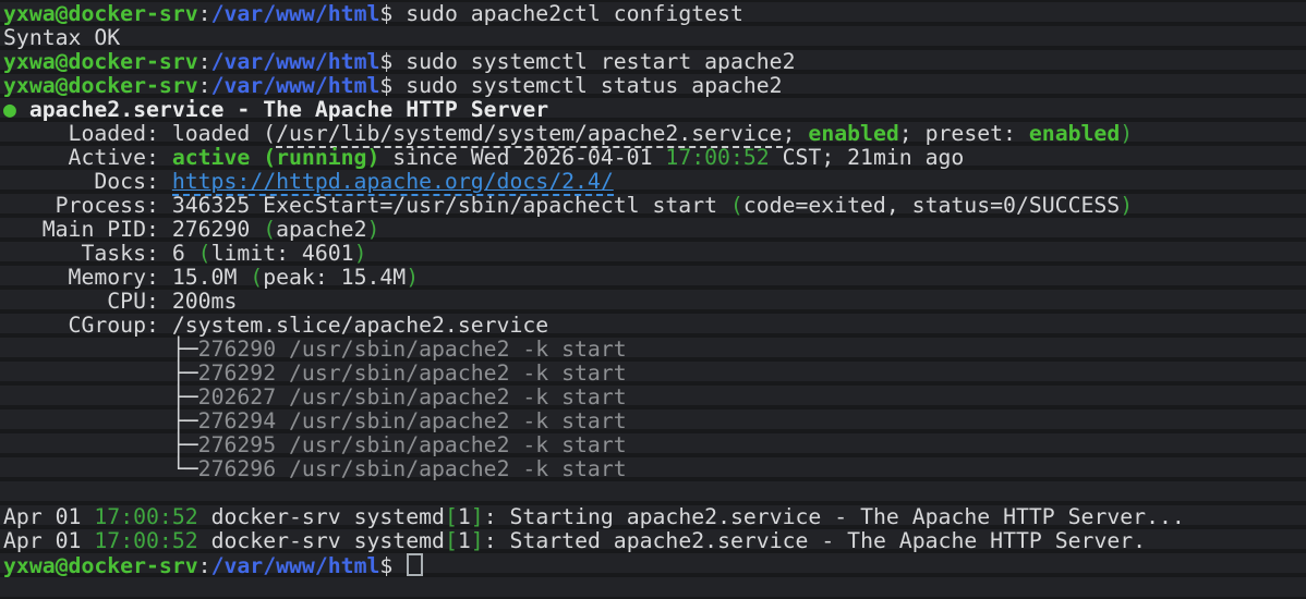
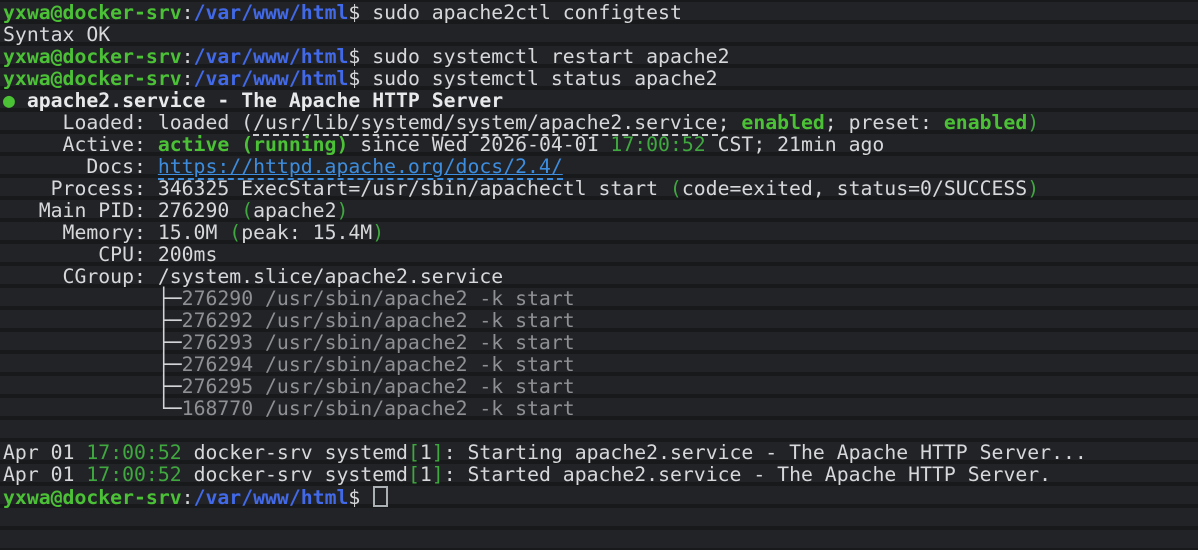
  yxwa@docker-srv:/var/www/html$ sudo apache2ctl configtest
  Syntax OK
  yxwa@docker-srv:/var/www/html$ sudo systemctl restart apache2
  yxwa@docker-srv:/var/www/html$ sudo systemctl status apache2
  ● apache2.service - The Apache HTTP Server
  Loaded: loaded (/usr/lib/systemd/system/apache2.service; enabled; preset: enabled)
  Active: active (running) since Wed 2026-04-01 17:00:52 CST; 21min ago
  Docs: https://httpd.apache.org/docs/2.4/
  Process: 346325 ExecStart=/usr/sbin/apachectl start (code=exited, status=0/SUCCESS)
  Main PID: 276290 (apache2)
- Tasks: 6 (limit: 4601)
  Memory: 15.0M (peak: 15.4M)
  CPU: 200ms
  CGroup: /system.slice/apache2.service
  ├─276290 /usr/sbin/apache2 -k start
  ├─276292 /usr/sbin/apache2 -k start
- ├─202627 /usr/sbin/apache2 -k start
+ ├─276293 /usr/sbin/apache2 -k start
  ├─276294 /usr/sbin/apache2 -k start
  ├─276295 /usr/sbin/apache2 -k start
- └─276296 /usr/sbin/apache2 -k start
+ └─168770 /usr/sbin/apache2 -k start
  Apr 01 17:00:52 docker-srv systemd[1]: Starting apache2.service - The Apache HTTP Server...
  Apr 01 17:00:52 docker-srv systemd[1]: Started apache2.service - The Apache HTTP Server.
  yxwa@docker-srv:/var/www/html$
